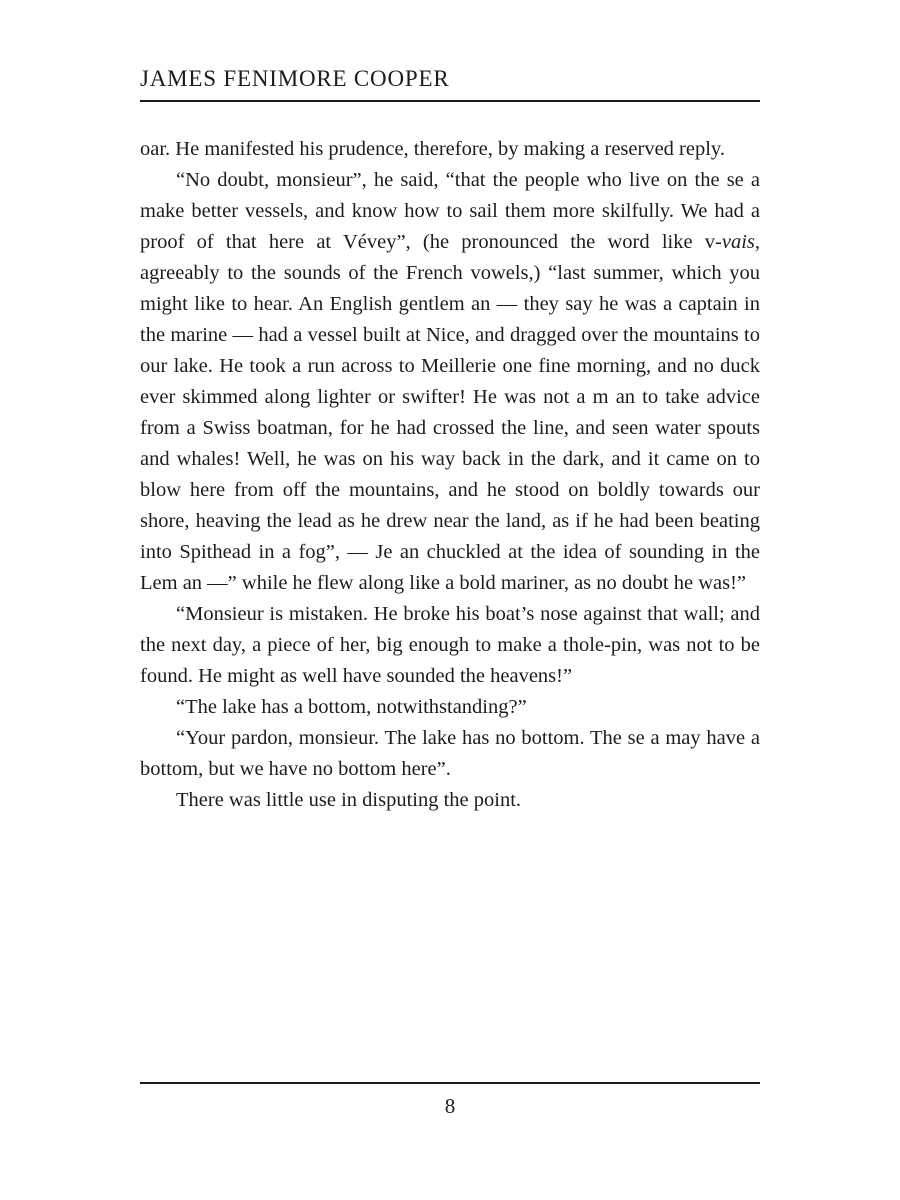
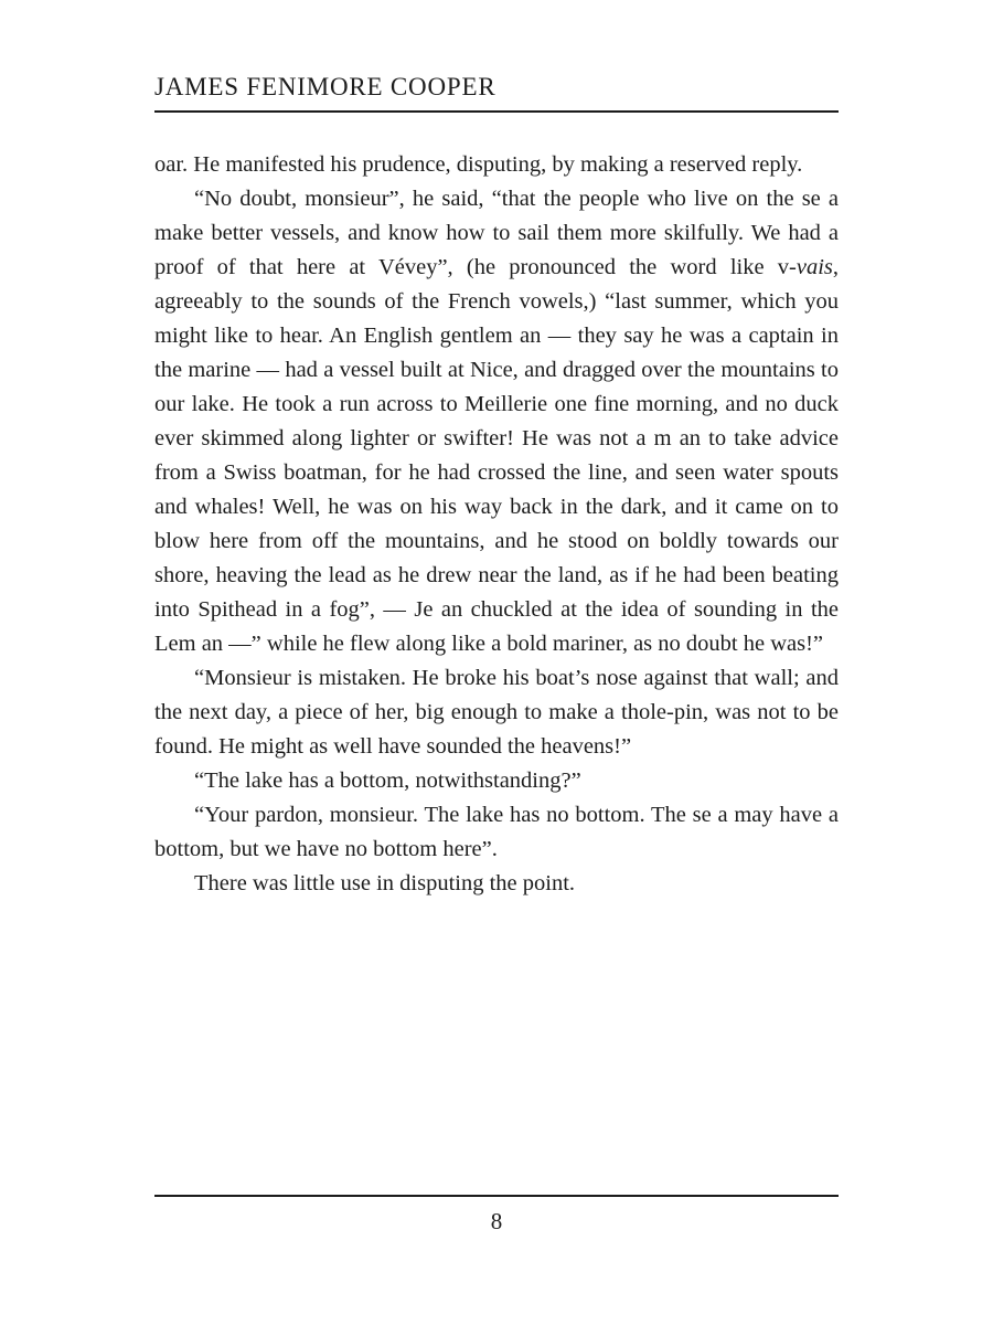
  JAMES FENIMORE COOPER
- oar. He manifested his prudence, therefore, by making a reserved reply.
+ oar. He manifested his prudence, disputing, by making a reserved reply.
  “No doubt, monsieur”, he said, “that the people who live on the se a make better vessels, and know how to sail them more skilfully. We had a proof of that here at Vévey”, (he pronounced the word like v-vais, agreeably to the sounds of the French vowels,) “last summer, which you might like to hear. An English gentlem an — they say he was a captain in the marine — had a vessel built at Nice, and dragged over the mountains to our lake. He took a run across to Meillerie one fine morning, and no duck ever skimmed along lighter or swifter! He was not a m an to take advice from a Swiss boatman, for he had crossed the line, and seen water spouts and whales! Well, he was on his way back in the dark, and it came on to blow here from off the mountains, and he stood on boldly towards our shore, heaving the lead as he drew near the land, as if he had been beating into Spithead in a fog”, — Je an chuckled at the idea of sounding in the Lem an —” while he flew along like a bold mariner, as no doubt he was!”
  “Monsieur is mistaken. He broke his boat’s nose against that wall; and the next day, a piece of her, big enough to make a thole-pin, was not to be found. He might as well have sounded the heavens!”
  “The lake has a bottom, notwithstanding?”
  “Your pardon, monsieur. The lake has no bottom. The se a may have a bottom, but we have no bottom here”.
  There was little use in disputing the point.
  8
